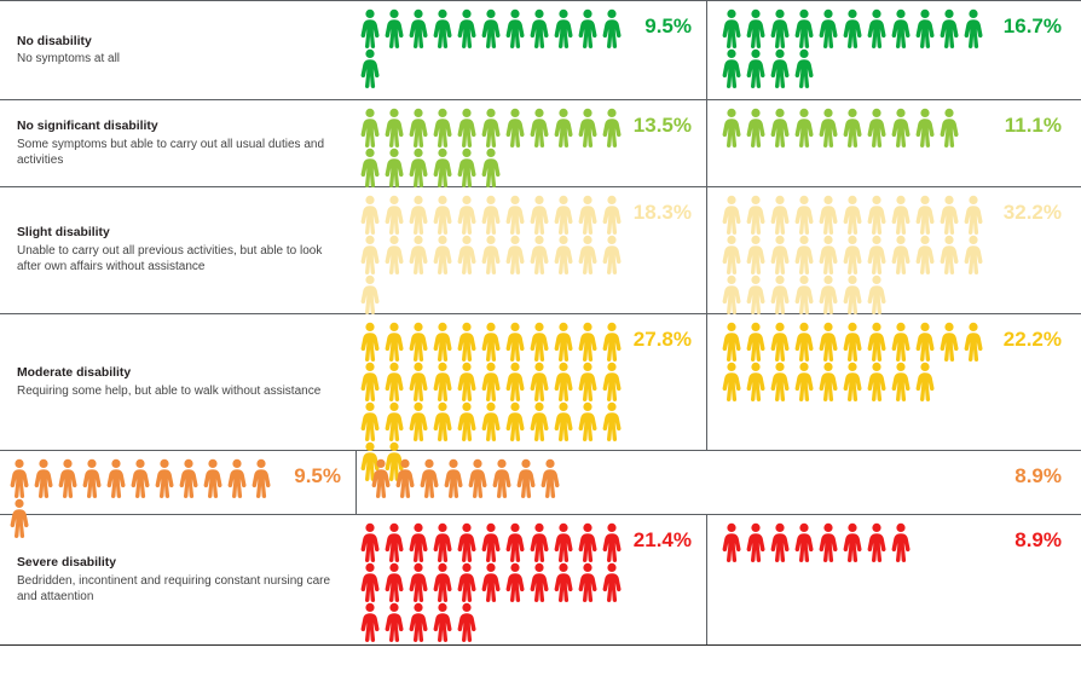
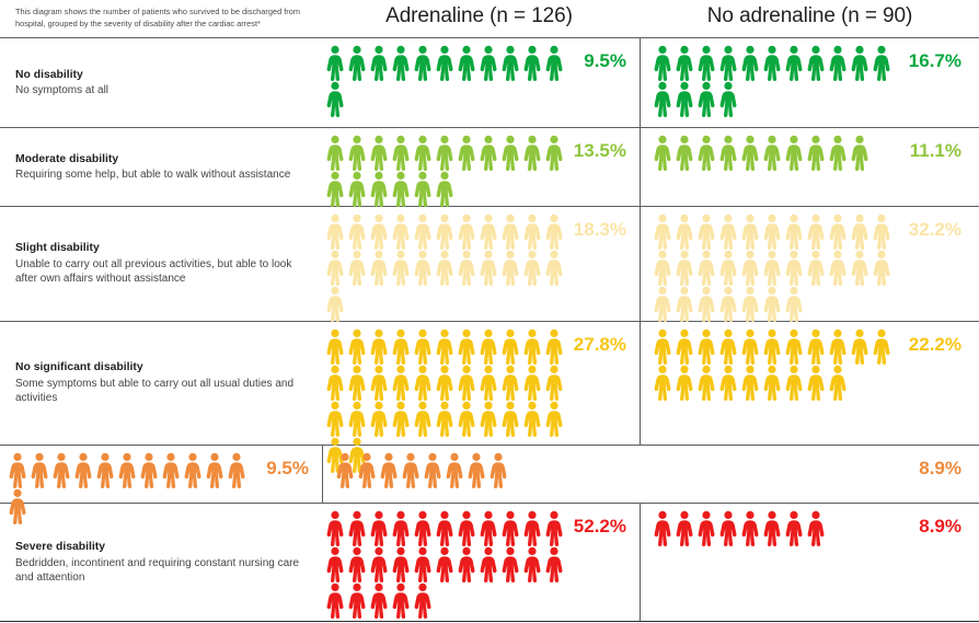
+ This diagram shows the number of patients who survived to be discharged from hospital, grouped by the severity of disability after the cardiac arrest*
+ Adrenaline (n = 126)
+ No adrenaline (n = 90)
  No disability
  No symptoms at all
  9.5%
  16.7%
- No significant disability
+ Moderate disability
- Some symptoms but able to carry out all usual duties and activities
+ Requiring some help, but able to walk without assistance
  13.5%
  11.1%
  Slight disability
  Unable to carry out all previous activities, but able to look after own affairs without assistance
  18.3%
  32.2%
- Moderate disability
+ No significant disability
- Requiring some help, but able to walk without assistance
+ Some symptoms but able to carry out all usual duties and activities
  27.8%
  22.2%
  9.5%
  8.9%
  Severe disability
  Bedridden, incontinent and requiring constant nursing care and attaention
- 21.4%
+ 52.2%
  8.9%
